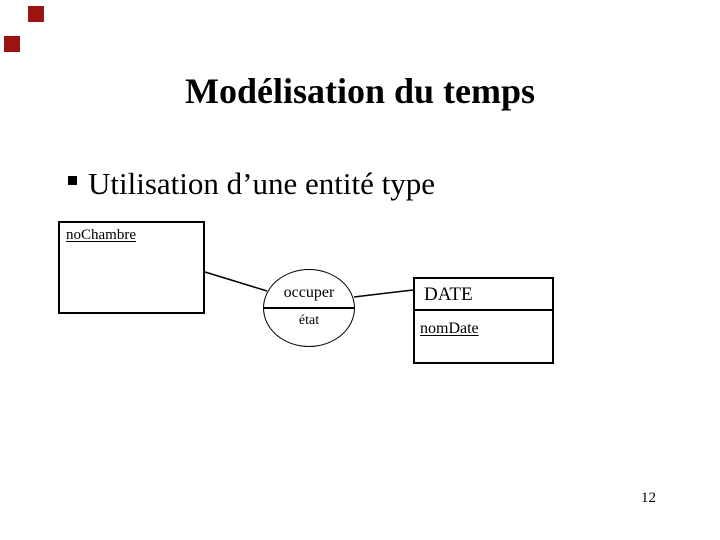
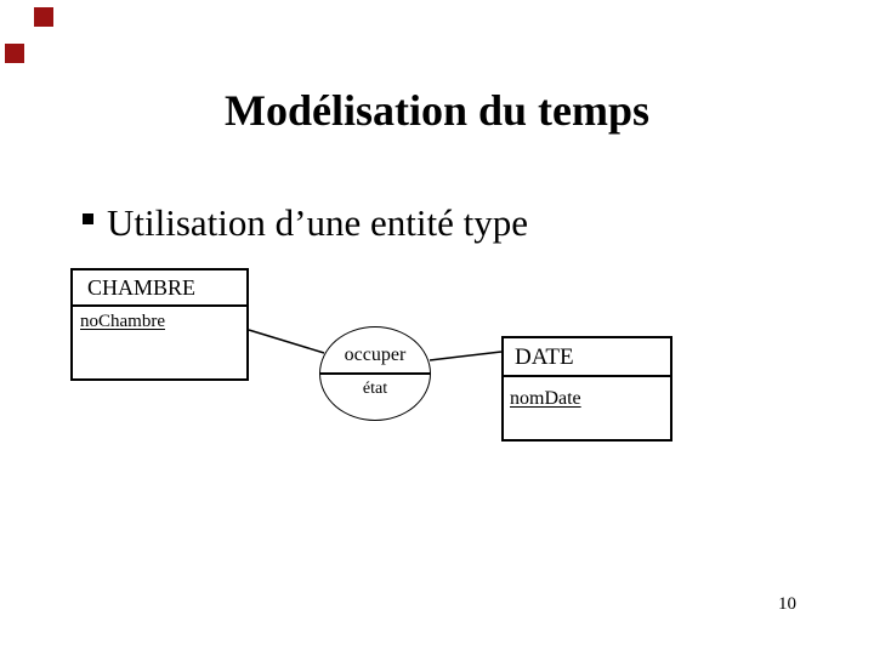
  Modélisation du temps
  Utilisation d’une entité type
+ CHAMBRE
  noChambre
  occuper
  état
  DATE
  nomDate
- 12
+ 10
